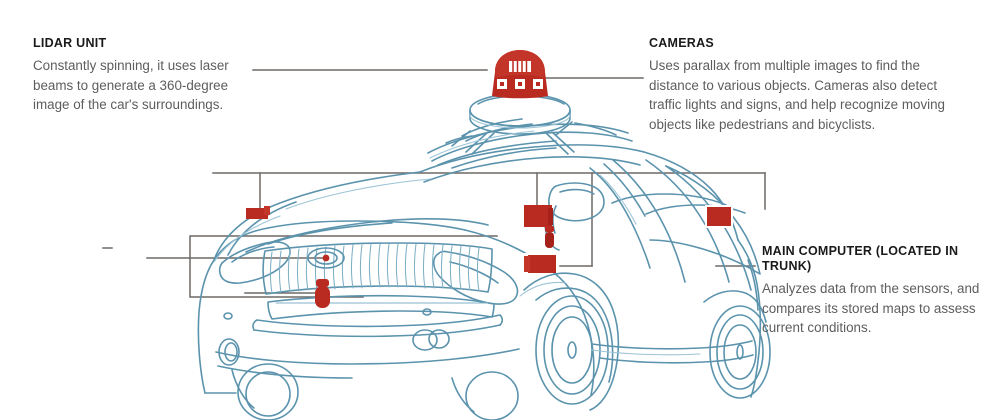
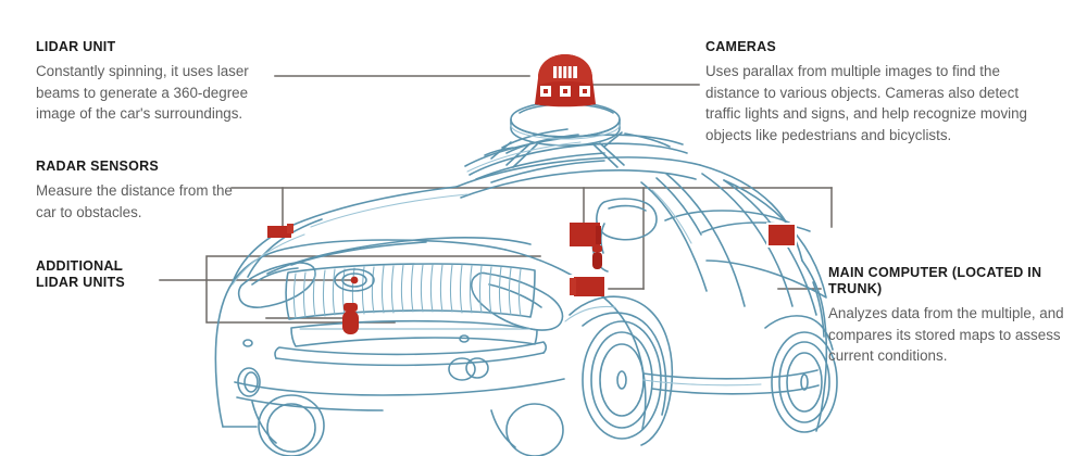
  LIDAR UNIT
  Constantly spinning, it uses laser beams to generate a 360-degree image of the car's surroundings.
  CAMERAS
  Uses parallax from multiple images to find the distance to various objects. Cameras also detect traffic lights and signs, and help recognize moving objects like pedestrians and bicyclists.
+ RADAR SENSORS
+ Measure the distance from the car to obstacles.
+ ADDITIONAL
+ LIDAR UNITS
  MAIN COMPUTER (LOCATED IN TRUNK)
- Analyzes data from the sensors, and compares its stored maps to assess current conditions.
+ Analyzes data from the multiple, and compares its stored maps to assess current conditions.
